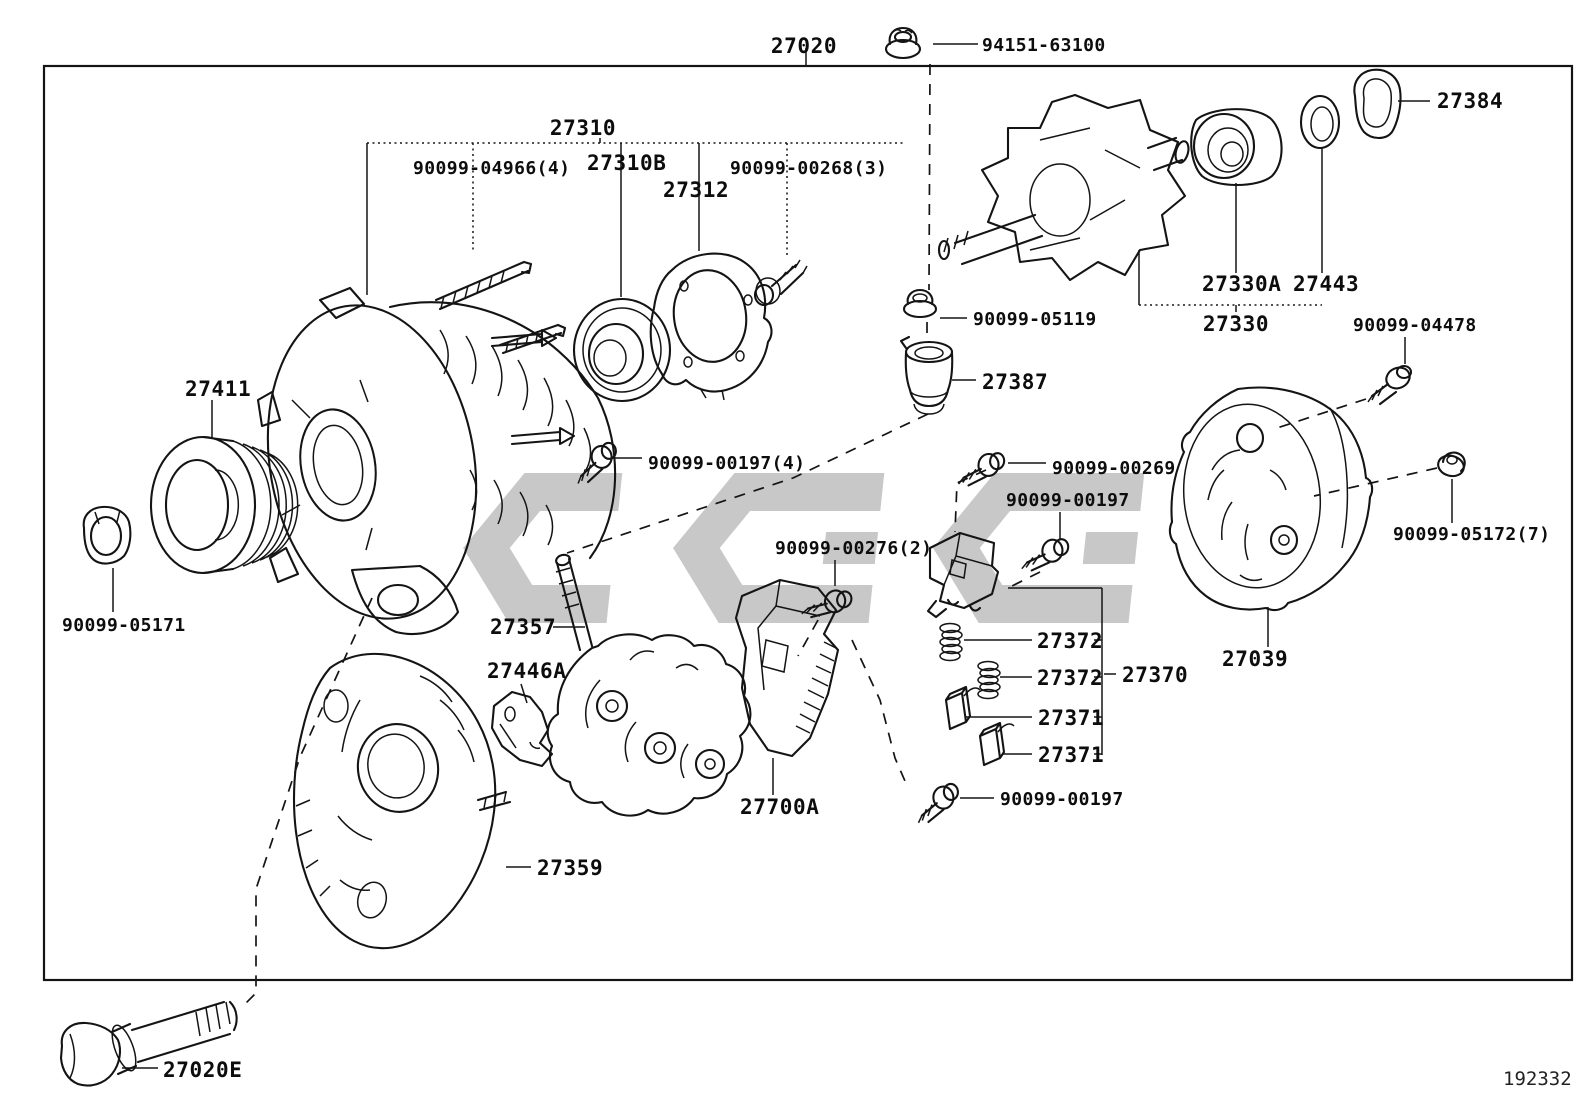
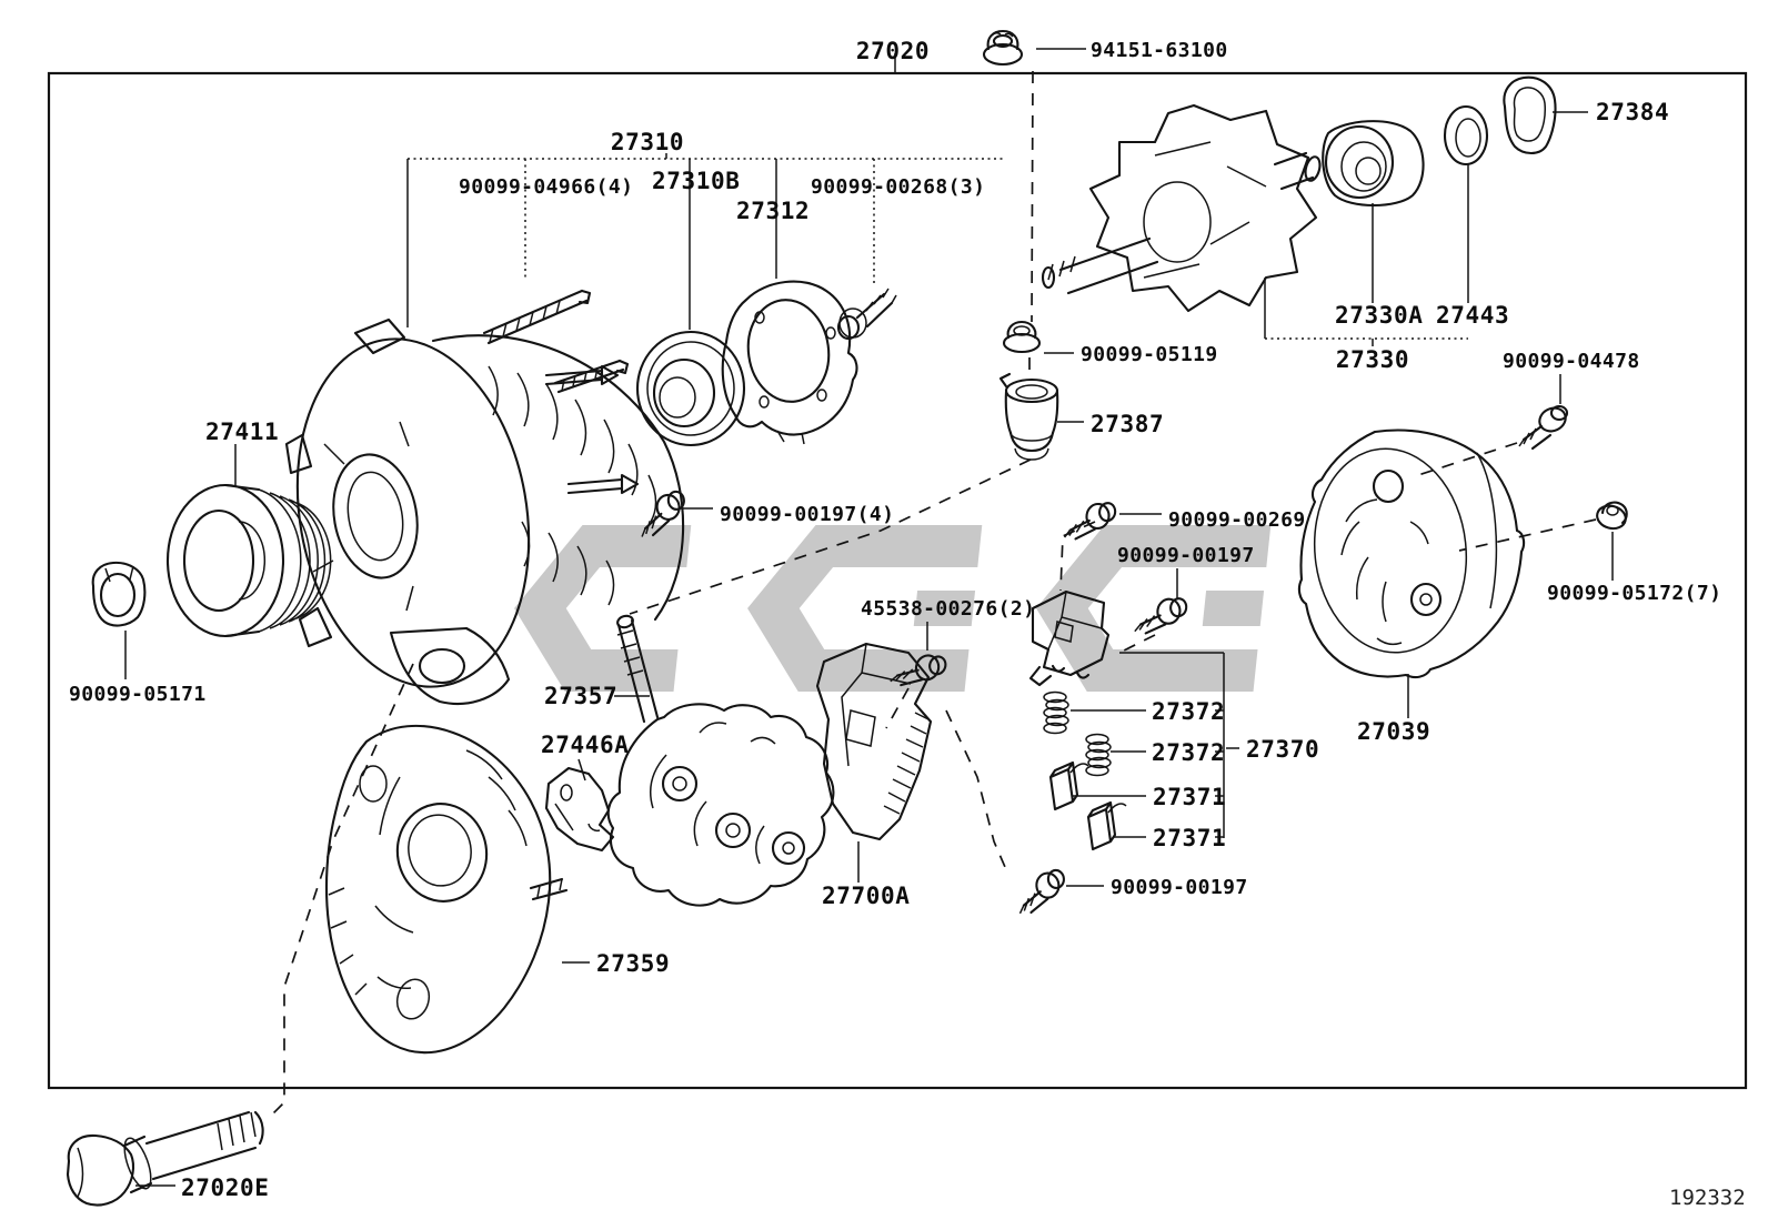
  27020
  94151-63100
  27310
  90099-04966(4)
  27310B
  27312
  90099-00268(3)
  27384
  27330A
  27443
  27330
  90099-04478
  90099-05119
  27387
  90099-00197(4)
  90099-00269
  90099-00197
- 90099-00276(2)
+ 45538-00276(2)
  27372
  27372
  27370
  27371
  27371
  90099-00197
  27411
  90099-05171
  27357
  27446A
  27700A
  27359
  27039
  90099-05172(7)
  27020E
  192332
